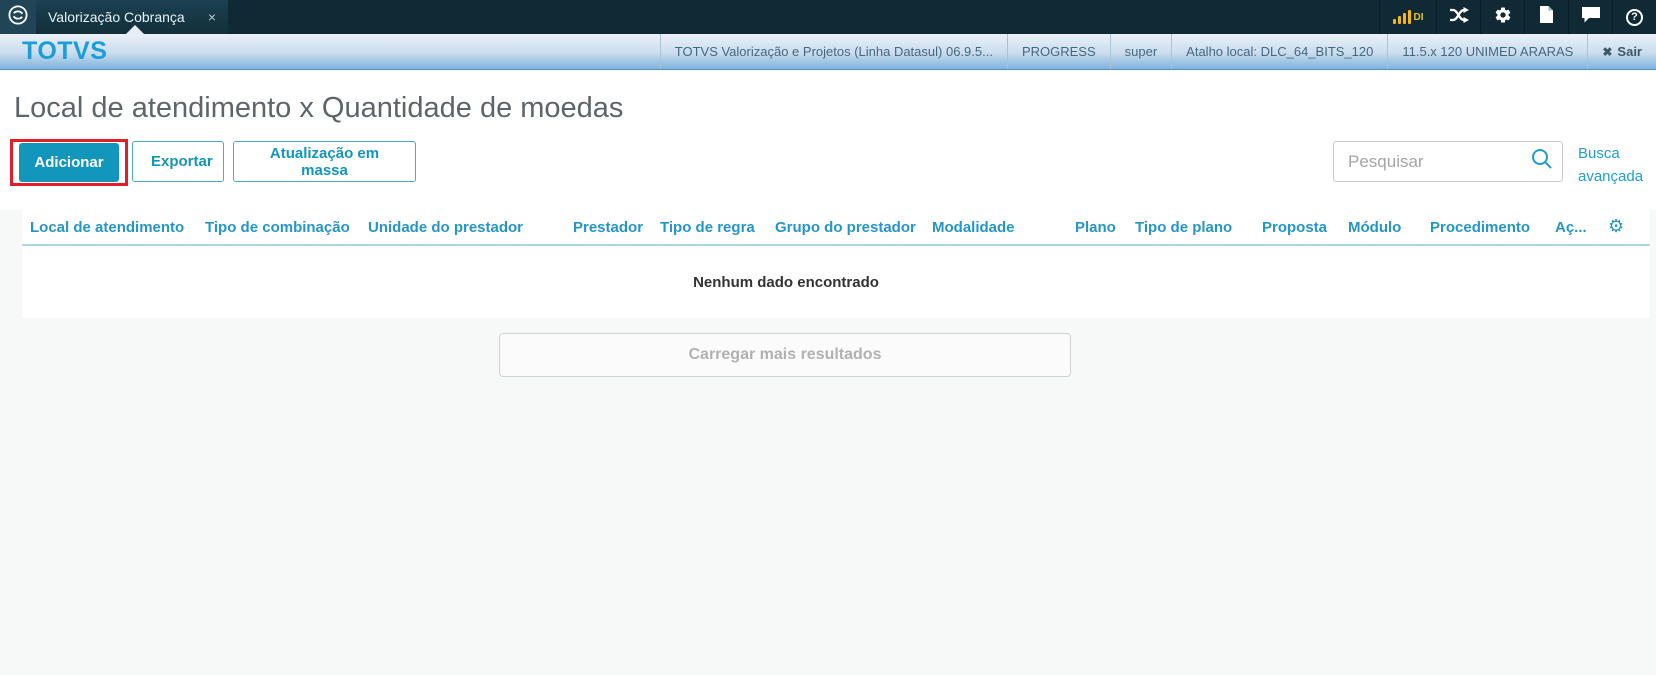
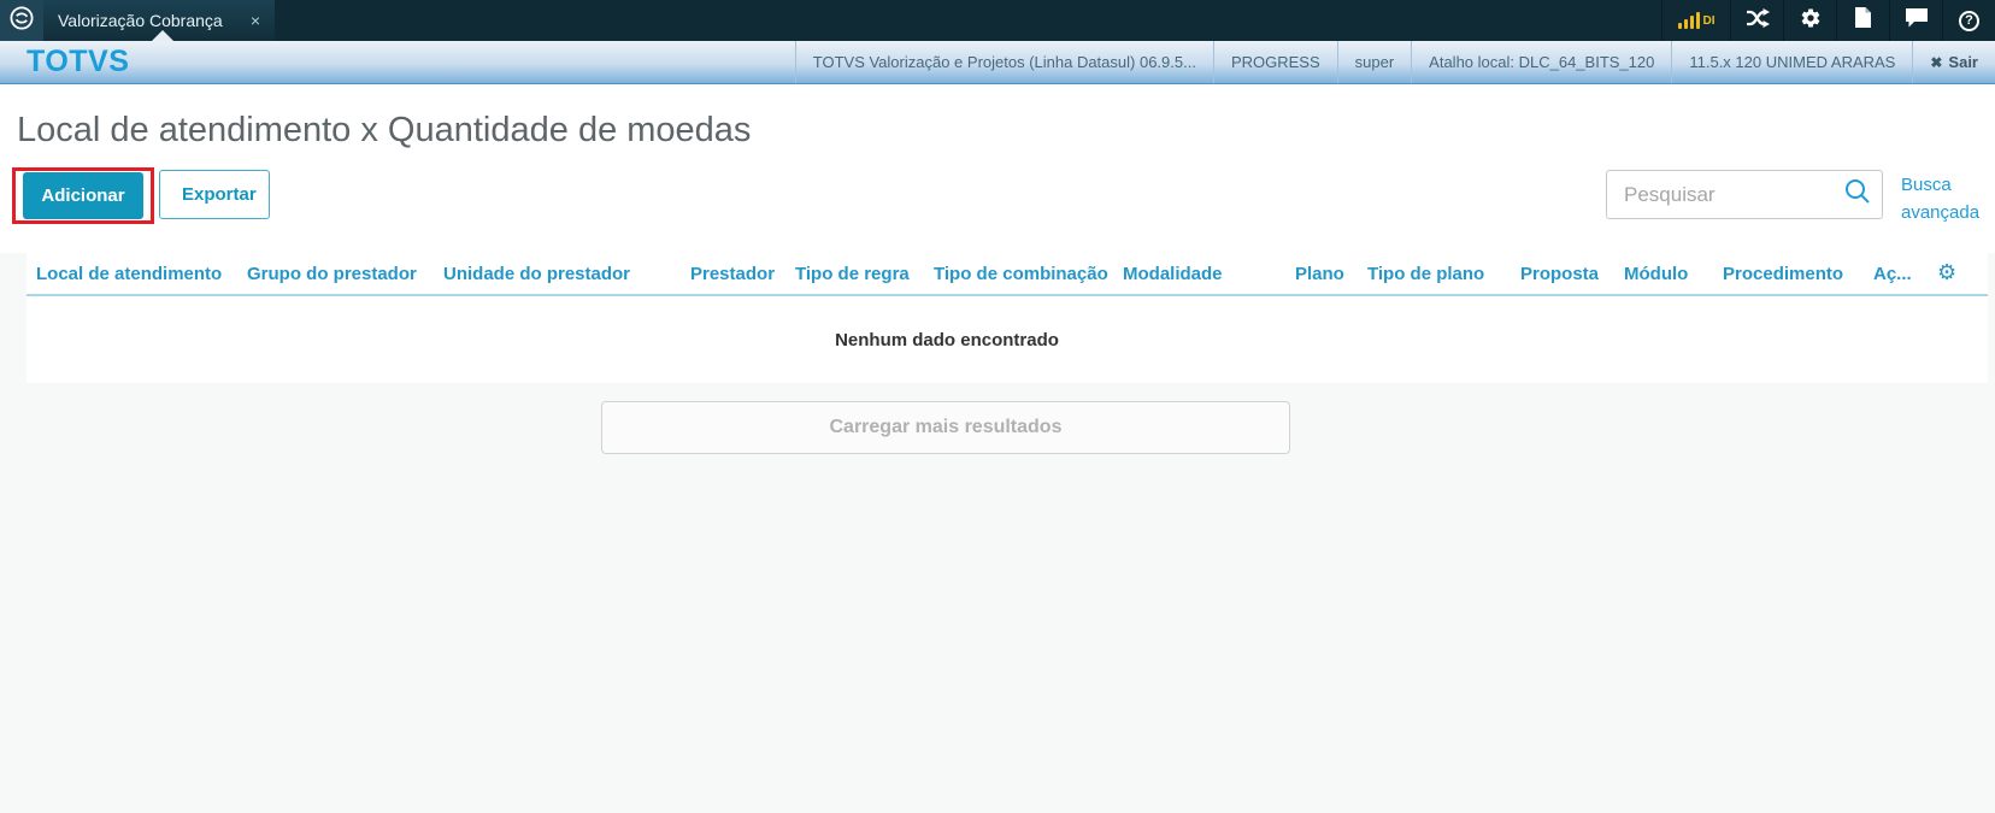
  Valorização Cobrança
  ×
  DI
  ?
  TOTVS
  TOTVS Valorização e Projetos (Linha Datasul) 06.9.5...
  PROGRESS
  super
  Atalho local: DLC_64_BITS_120
  11.5.x 120 UNIMED ARARAS
  ✖
  Sair
  Local de atendimento x Quantidade de moedas
  Adicionar
  Exportar
- Atualização em massa
  Pesquisar
  Busca avançada
  Local de atendimento
- Tipo de combinação
+ Grupo do prestador
  Unidade do prestador
  Prestador
  Tipo de regra
- Grupo do prestador
+ Tipo de combinação
  Modalidade
  Plano
  Tipo de plano
  Proposta
  Módulo
  Procedimento
  Aç...
  ⚙
  Nenhum dado encontrado
  Carregar mais resultados
